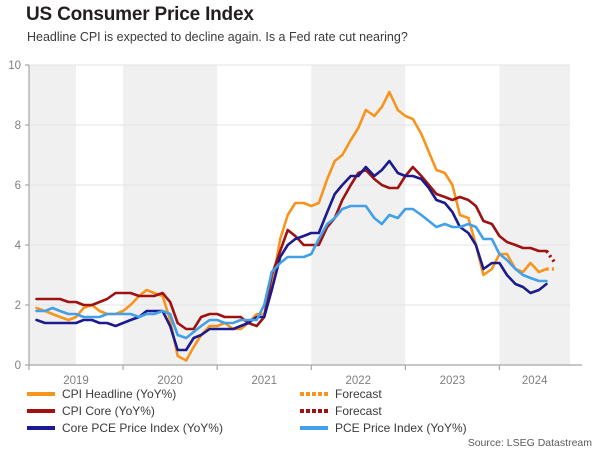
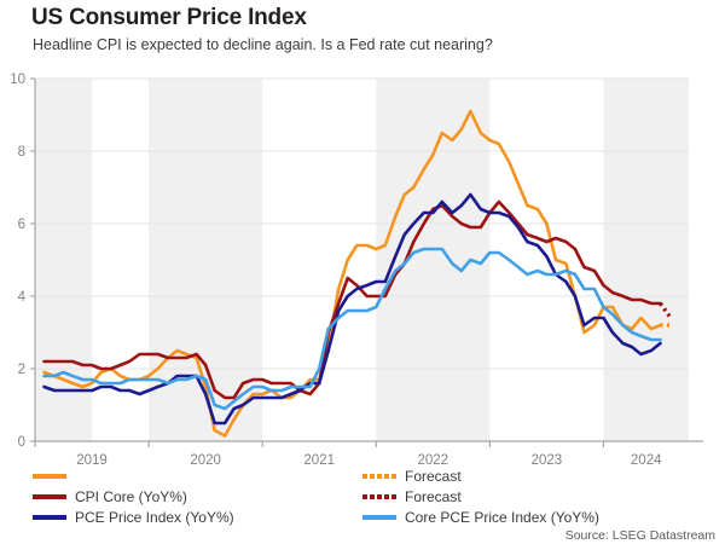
  US Consumer Price Index
  Headline CPI is expected to decline again. Is a Fed rate cut nearing?
  0
  2
  4
  6
  8
  10
  2019
  2020
  2021
  2022
  2023
  2024
- CPI Headline (YoY%)
  CPI Core (YoY%)
- Core PCE Price Index (YoY%)
+ PCE Price Index (YoY%)
  Forecast
  Forecast
- PCE Price Index (YoY%)
+ Core PCE Price Index (YoY%)
  Source: LSEG Datastream
